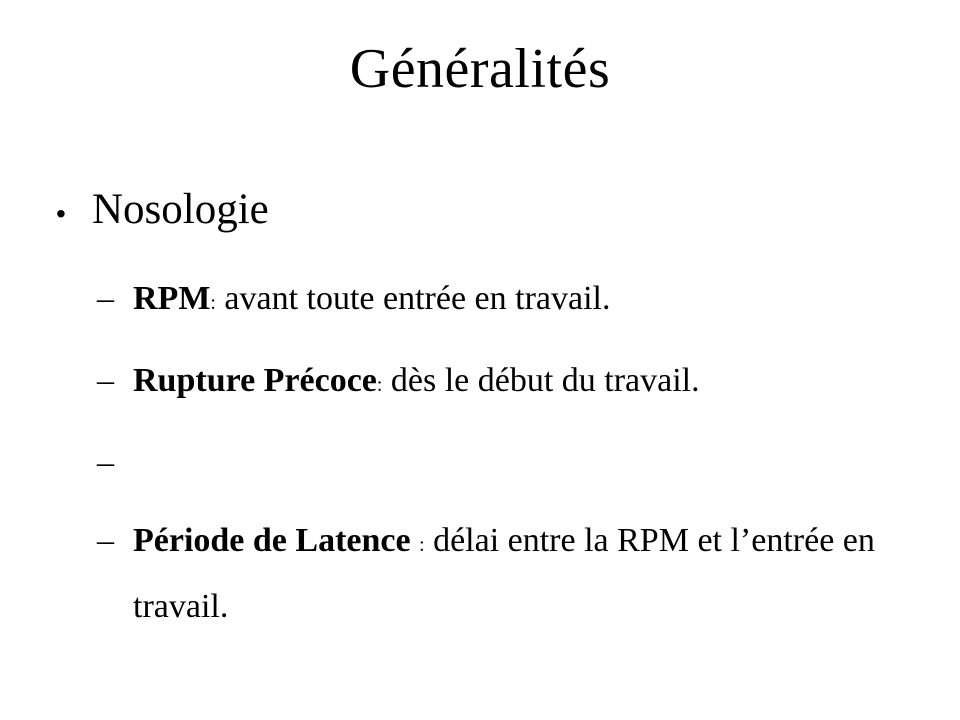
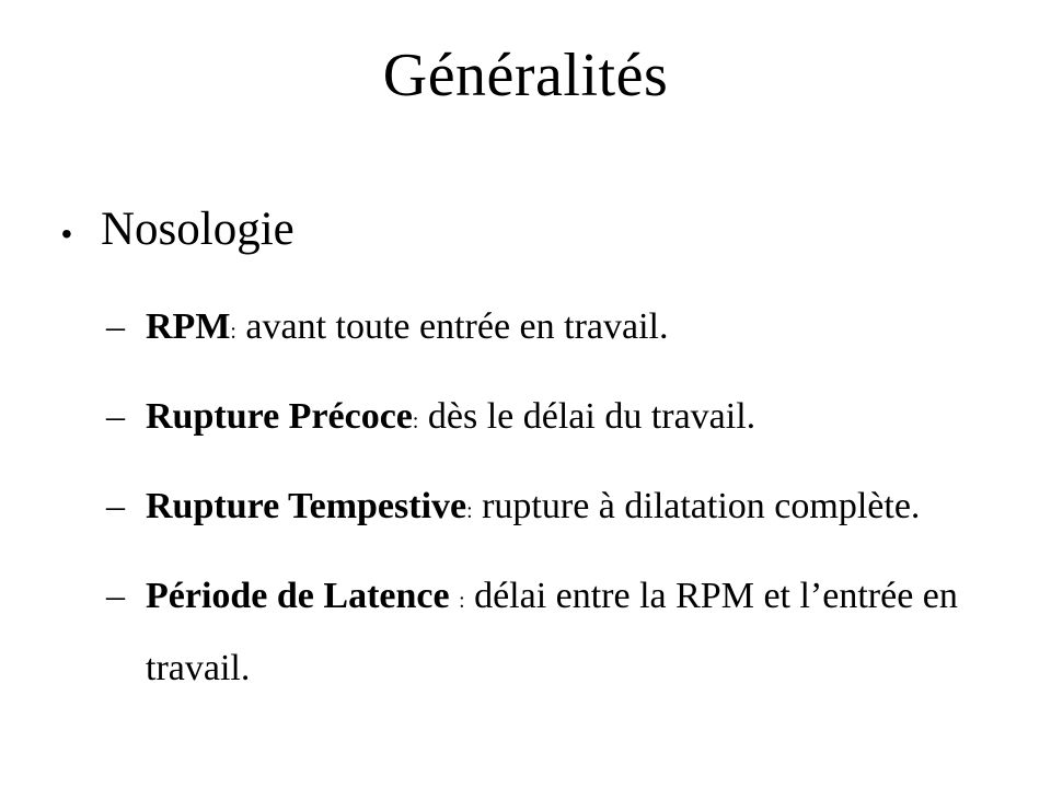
  Généralités
  •
  Nosologie
  –
  RPM: avant toute entrée en travail.
  –
- Rupture Précoce: dès le début du travail.
+ Rupture Précoce: dès le délai du travail.
  –
+ Rupture Tempestive: rupture à dilatation complète.
  –
  Période de Latence : délai entre la RPM et l’entrée en travail.
